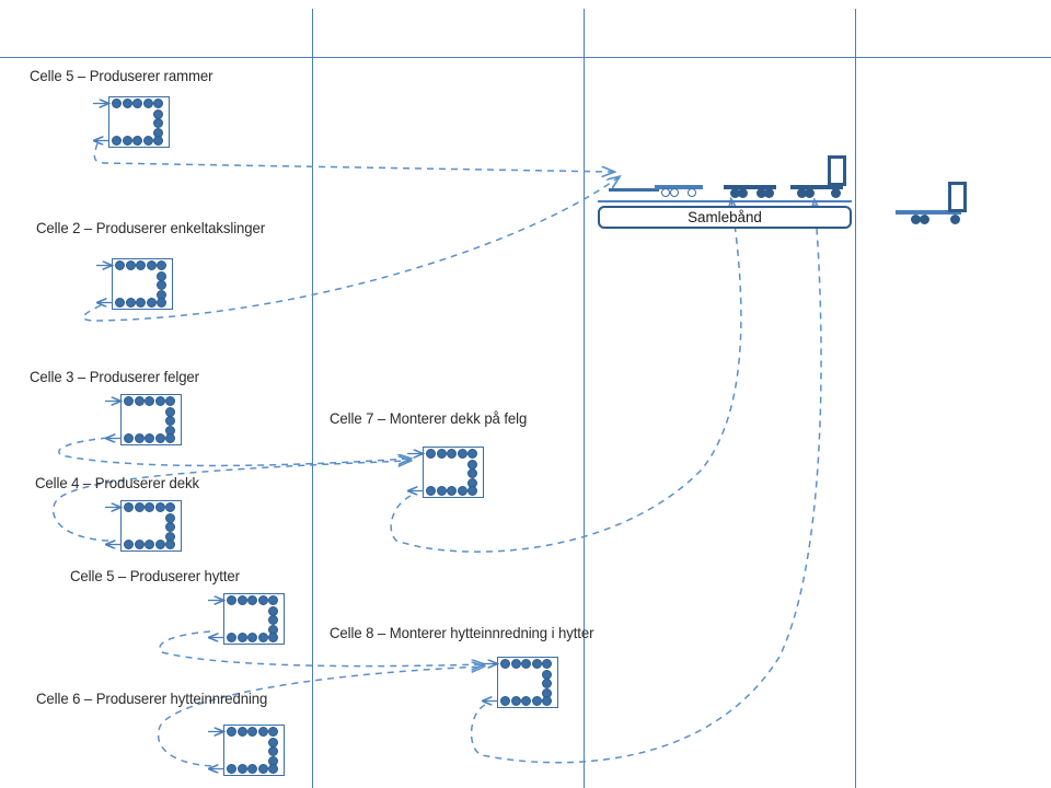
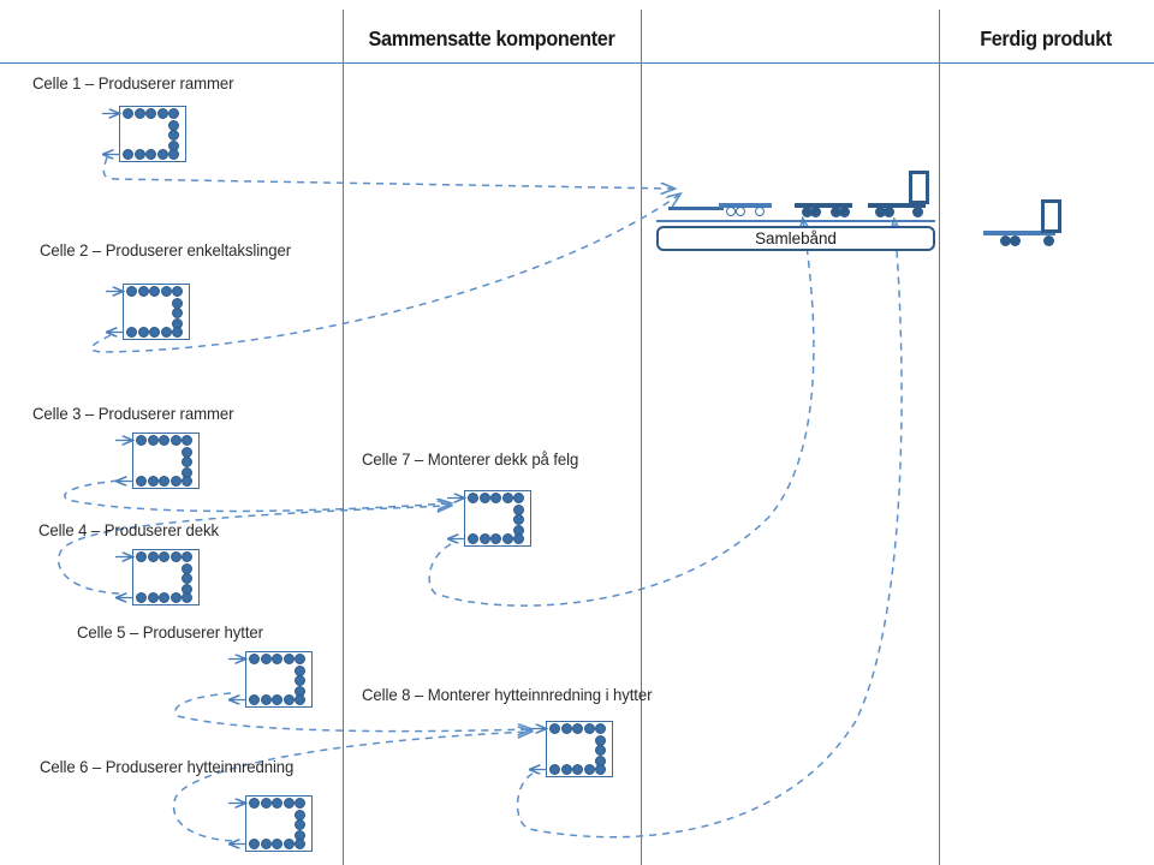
+ Sammensatte komponenter
+ Ferdig produkt
  Samlebånd
- Celle 5 – Produserer rammer
+ Celle 1 – Produserer rammer
  Celle 2 – Produserer enkeltakslinger
- Celle 3 – Produserer felger
+ Celle 3 – Produserer rammer
  Celle 4 – Produserer dekk
  Celle 5 – Produserer hytter
  Celle 6 – Produserer hytteinnredning
  Celle 7 – Monterer dekk på felg
  Celle 8 – Monterer hytteinnredning i hytter
